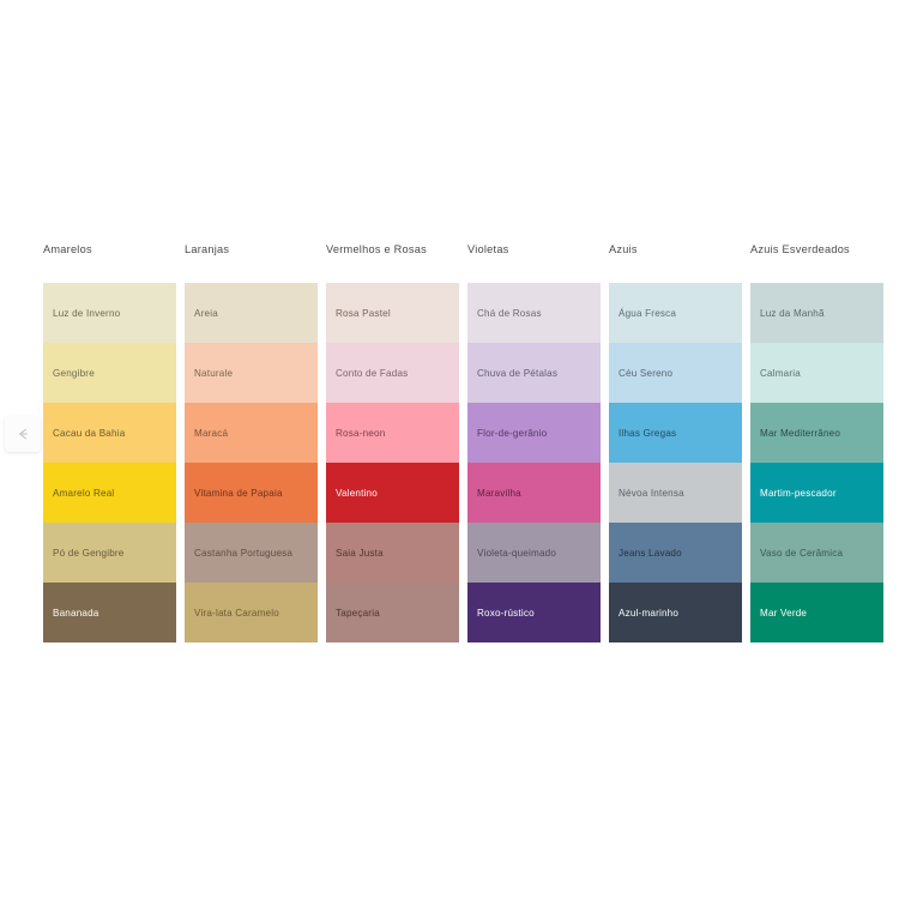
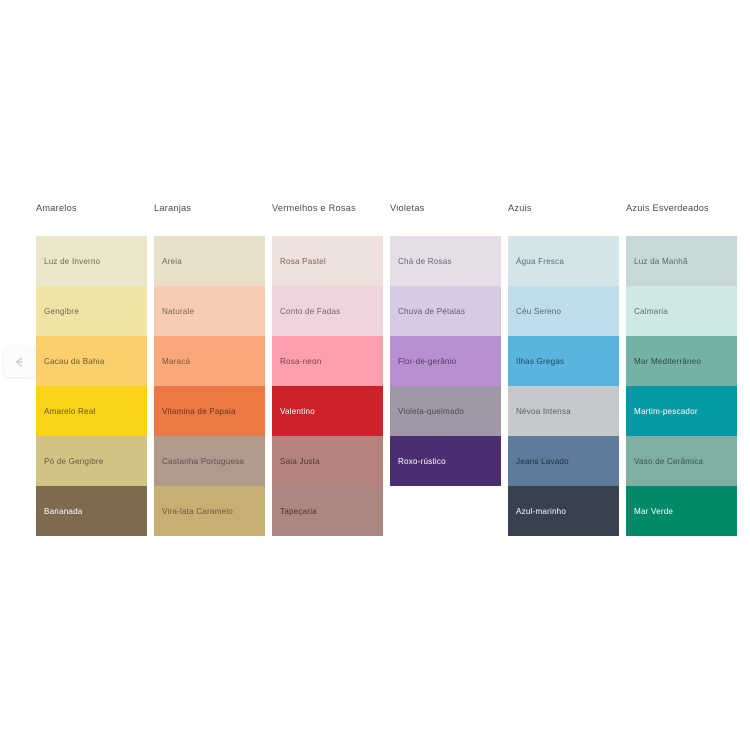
  Amarelos
  Luz de Inverno
  Gengibre
  Cacau da Bahia
  Amarelo Real
  Pó de Gengibre
  Bananada
  Laranjas
  Areia
  Naturale
  Maracá
  Vitamina de Papaia
  Castanha Portuguesa
  Vira-lata Caramelo
  Vermelhos e Rosas
  Rosa Pastel
  Conto de Fadas
  Rosa-neon
  Valentino
  Saia Justa
  Tapeçaria
  Violetas
  Chá de Rosas
  Chuva de Pétalas
  Flor-de-gerânio
- Maravilha
  Violeta-queimado
  Roxo-rústico
  Azuis
  Água Fresca
  Céu Sereno
  Ilhas Gregas
  Névoa Intensa
  Jeans Lavado
  Azul-marinho
  Azuis Esverdeados
  Luz da Manhã
  Calmaria
  Mar Mediterrâneo
  Martim-pescador
  Vaso de Cerâmica
  Mar Verde
